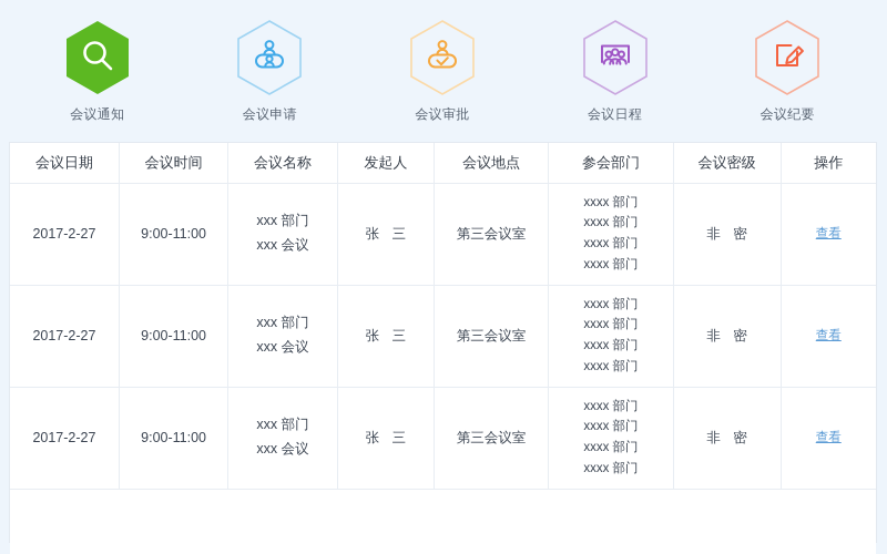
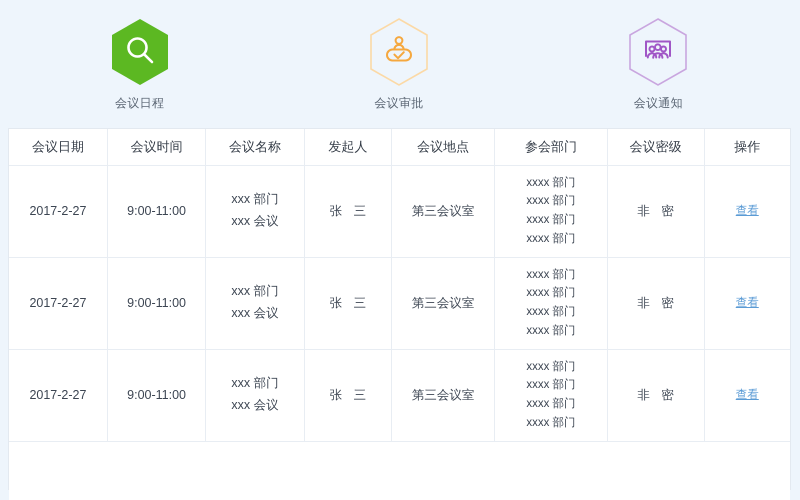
- 会议通知
+ 会议日程
- 会议申请
  会议审批
- 会议日程
+ 会议通知
- 会议纪要
  会议日期	会议时间	会议名称	发起人	会议地点	参会部门	会议密级	操作
  2017-2-27	9:00-11:00	xxx 部门 xxx 会议	张 三	第三会议室	xxxx 部门 xxxx 部门 xxxx 部门 xxxx 部门	非 密	查看
  2017-2-27	9:00-11:00	xxx 部门 xxx 会议	张 三	第三会议室	xxxx 部门 xxxx 部门 xxxx 部门 xxxx 部门	非 密	查看
  2017-2-27	9:00-11:00	xxx 部门 xxx 会议	张 三	第三会议室	xxxx 部门 xxxx 部门 xxxx 部门 xxxx 部门	非 密	查看
